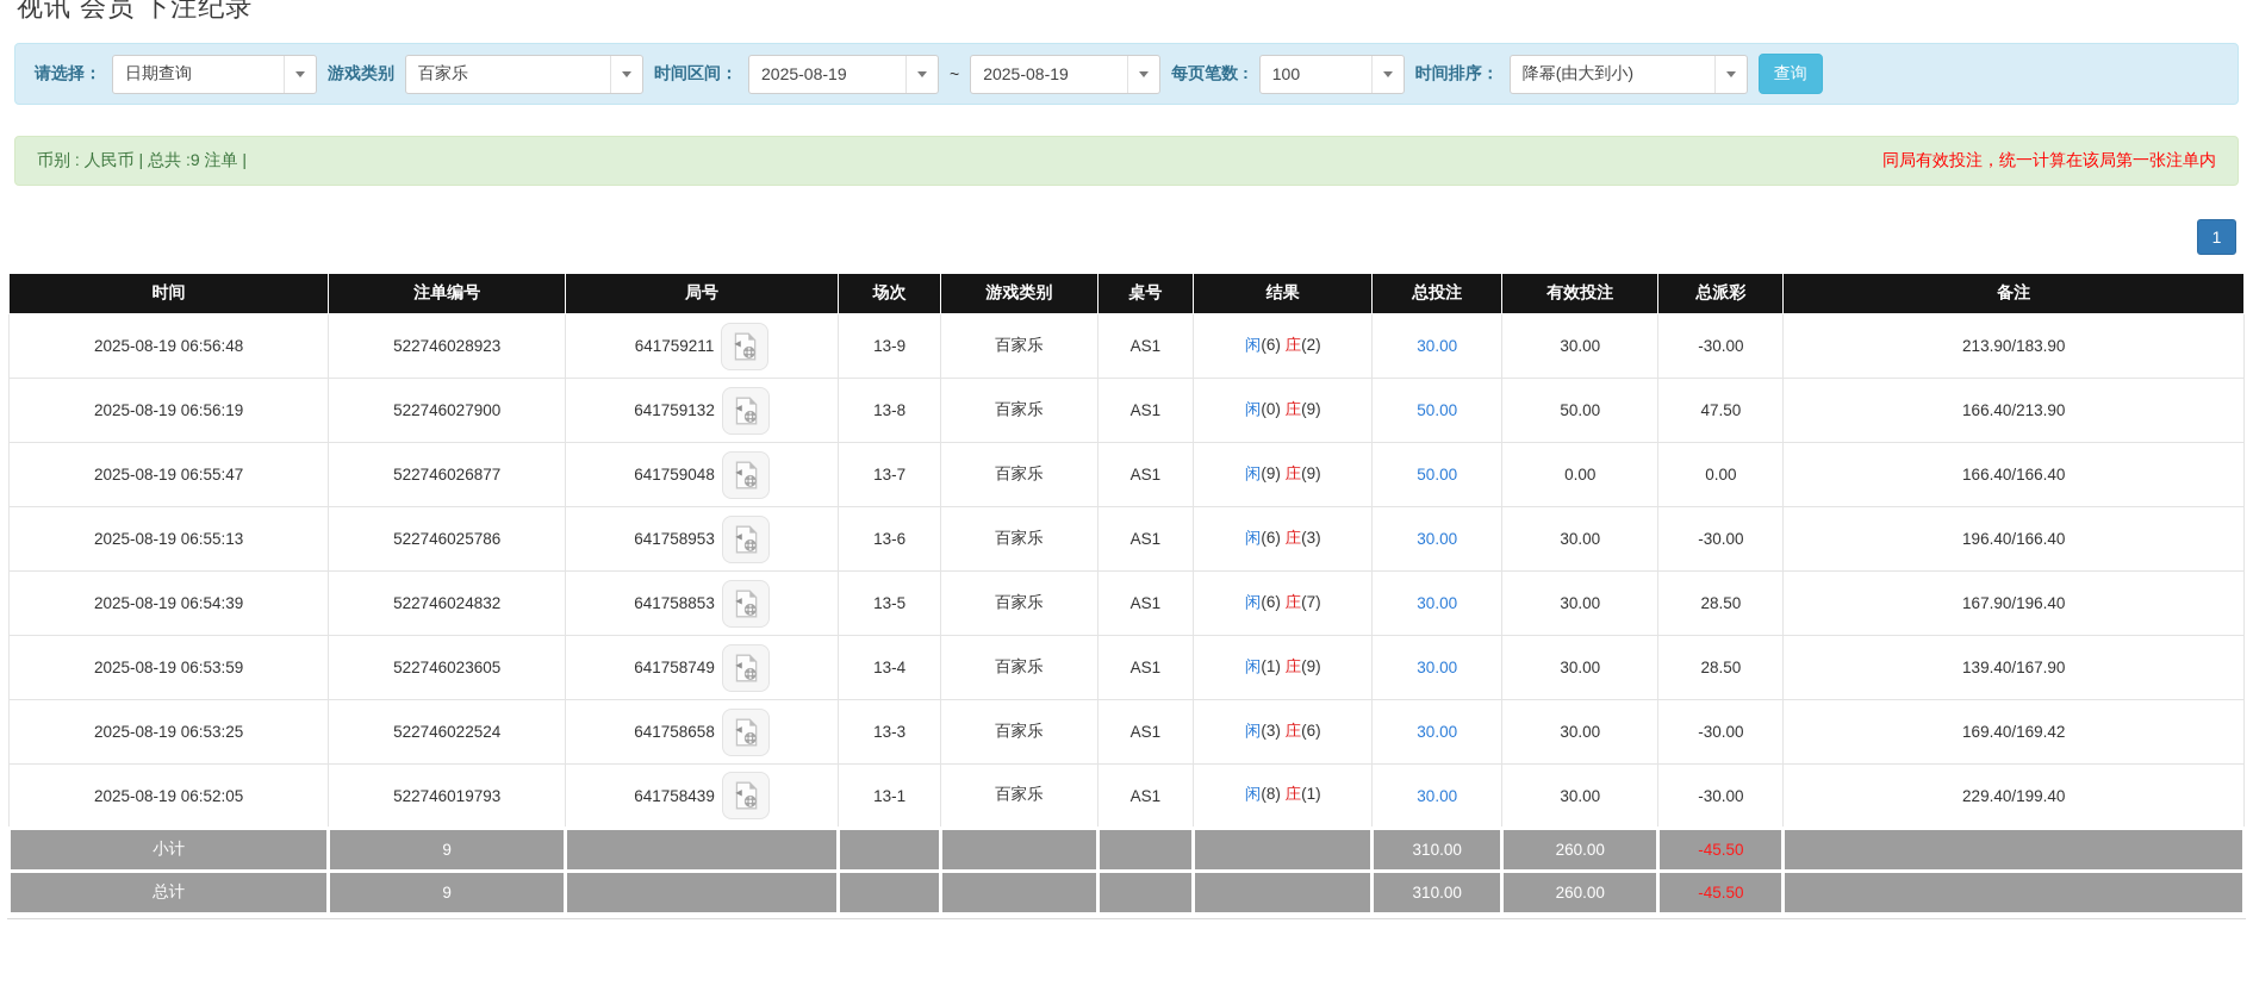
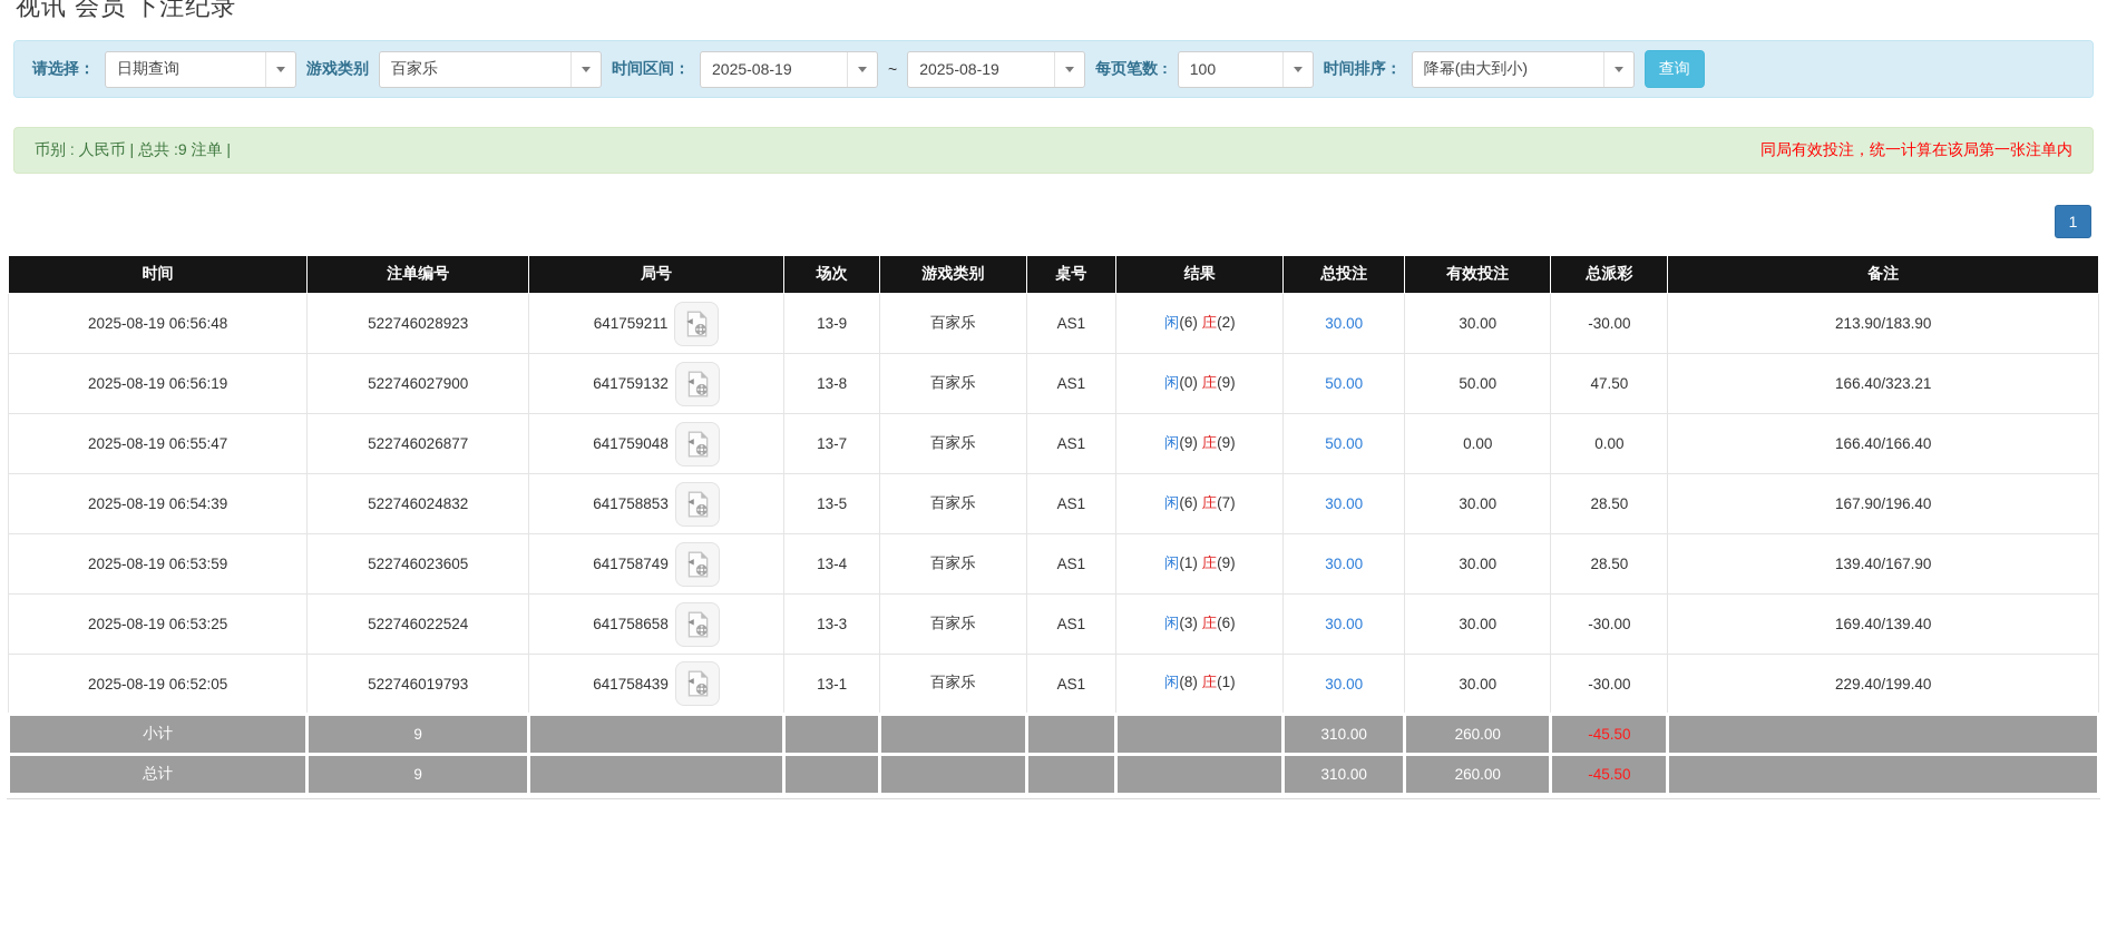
  视讯 会员 下注纪录
  请选择：
  日期查询
  游戏类别
  百家乐
  时间区间：
  2025-08-19
  ~
  2025-08-19
  每页笔数 :
  100
  时间排序：
  降幂(由大到小)
  查询
  币别 : 人民币 | 总共 :9 注单 |
  同局有效投注，统一计算在该局第一张注单内
  1
  时间	注单编号	局号	场次	游戏类别	桌号	结果	总投注	有效投注	总派彩	备注
  2025-08-19 06:56:48	522746028923	641759211	13-9	百家乐	AS1	闲(6) 庄(2)	30.00	30.00	-30.00	213.90/183.90
- 2025-08-19 06:56:19	522746027900	641759132	13-8	百家乐	AS1	闲(0) 庄(9)	50.00	50.00	47.50	166.40/213.90
+ 2025-08-19 06:56:19	522746027900	641759132	13-8	百家乐	AS1	闲(0) 庄(9)	50.00	50.00	47.50	166.40/323.21
  2025-08-19 06:55:47	522746026877	641759048	13-7	百家乐	AS1	闲(9) 庄(9)	50.00	0.00	0.00	166.40/166.40
- 2025-08-19 06:55:13	522746025786	641758953	13-6	百家乐	AS1	闲(6) 庄(3)	30.00	30.00	-30.00	196.40/166.40
  2025-08-19 06:54:39	522746024832	641758853	13-5	百家乐	AS1	闲(6) 庄(7)	30.00	30.00	28.50	167.90/196.40
  2025-08-19 06:53:59	522746023605	641758749	13-4	百家乐	AS1	闲(1) 庄(9)	30.00	30.00	28.50	139.40/167.90
- 2025-08-19 06:53:25	522746022524	641758658	13-3	百家乐	AS1	闲(3) 庄(6)	30.00	30.00	-30.00	169.40/169.42
+ 2025-08-19 06:53:25	522746022524	641758658	13-3	百家乐	AS1	闲(3) 庄(6)	30.00	30.00	-30.00	169.40/139.40
  2025-08-19 06:52:05	522746019793	641758439	13-1	百家乐	AS1	闲(8) 庄(1)	30.00	30.00	-30.00	229.40/199.40
  小计	9						310.00	260.00	-45.50
  总计	9						310.00	260.00	-45.50
